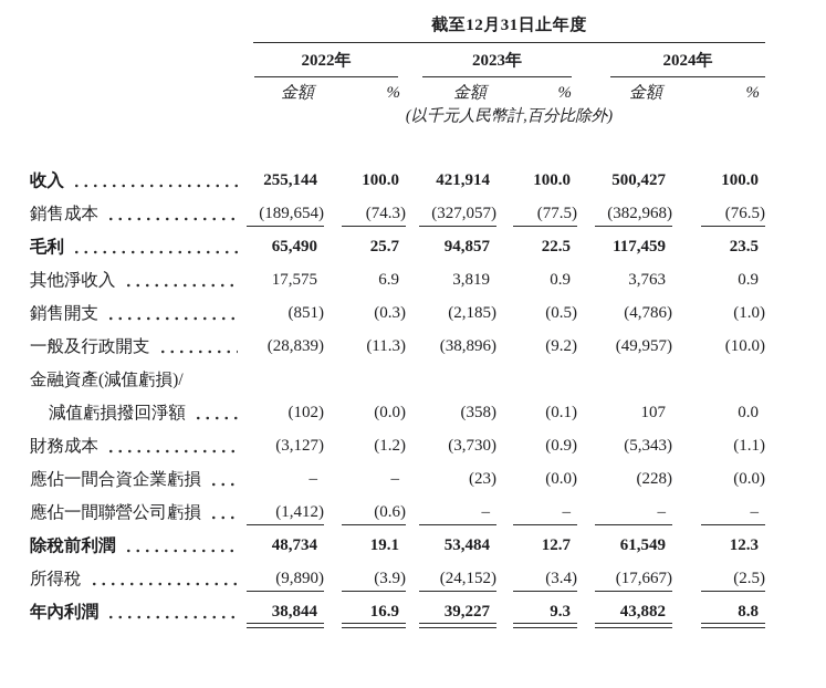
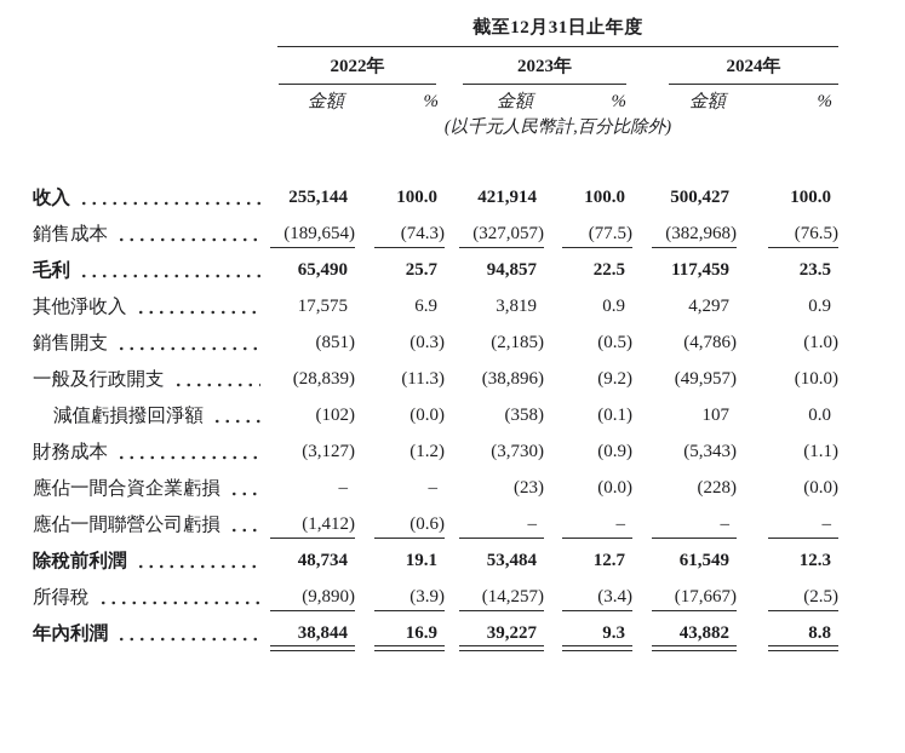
  截至12月31日止年度
  2022年
  2023年
  2024年
  金額
  %
  金額
  %
  金額
  %
  (以千元人民幣計,百分比除外)
  收入
  255,144
  100.0
  421,914
  100.0
  500,427
  100.0
  銷售成本
  (189,654)
  (74.3)
  (327,057)
  (77.5)
  (382,968)
  (76.5)
  毛利
  65,490
  25.7
  94,857
  22.5
  117,459
  23.5
  其他淨收入
  17,575
  6.9
  3,819
  0.9
- 3,763
+ 4,297
  0.9
  銷售開支
  (851)
  (0.3)
  (2,185)
  (0.5)
  (4,786)
  (1.0)
  一般及行政開支
  (28,839)
  (11.3)
  (38,896)
  (9.2)
  (49,957)
  (10.0)
- 金融資產(減值虧損)/
  減值虧損撥回淨額
  (102)
  (0.0)
  (358)
  (0.1)
  107
  0.0
  財務成本
  (3,127)
  (1.2)
  (3,730)
  (0.9)
  (5,343)
  (1.1)
  應佔一間合資企業虧損
  –
  –
  (23)
  (0.0)
  (228)
  (0.0)
  應佔一間聯營公司虧損
  (1,412)
  (0.6)
  –
  –
  –
  –
  除稅前利潤
  48,734
  19.1
  53,484
  12.7
  61,549
  12.3
  所得稅
  (9,890)
  (3.9)
- (24,152)
+ (14,257)
  (3.4)
  (17,667)
  (2.5)
  年內利潤
  38,844
  16.9
  39,227
  9.3
  43,882
  8.8
